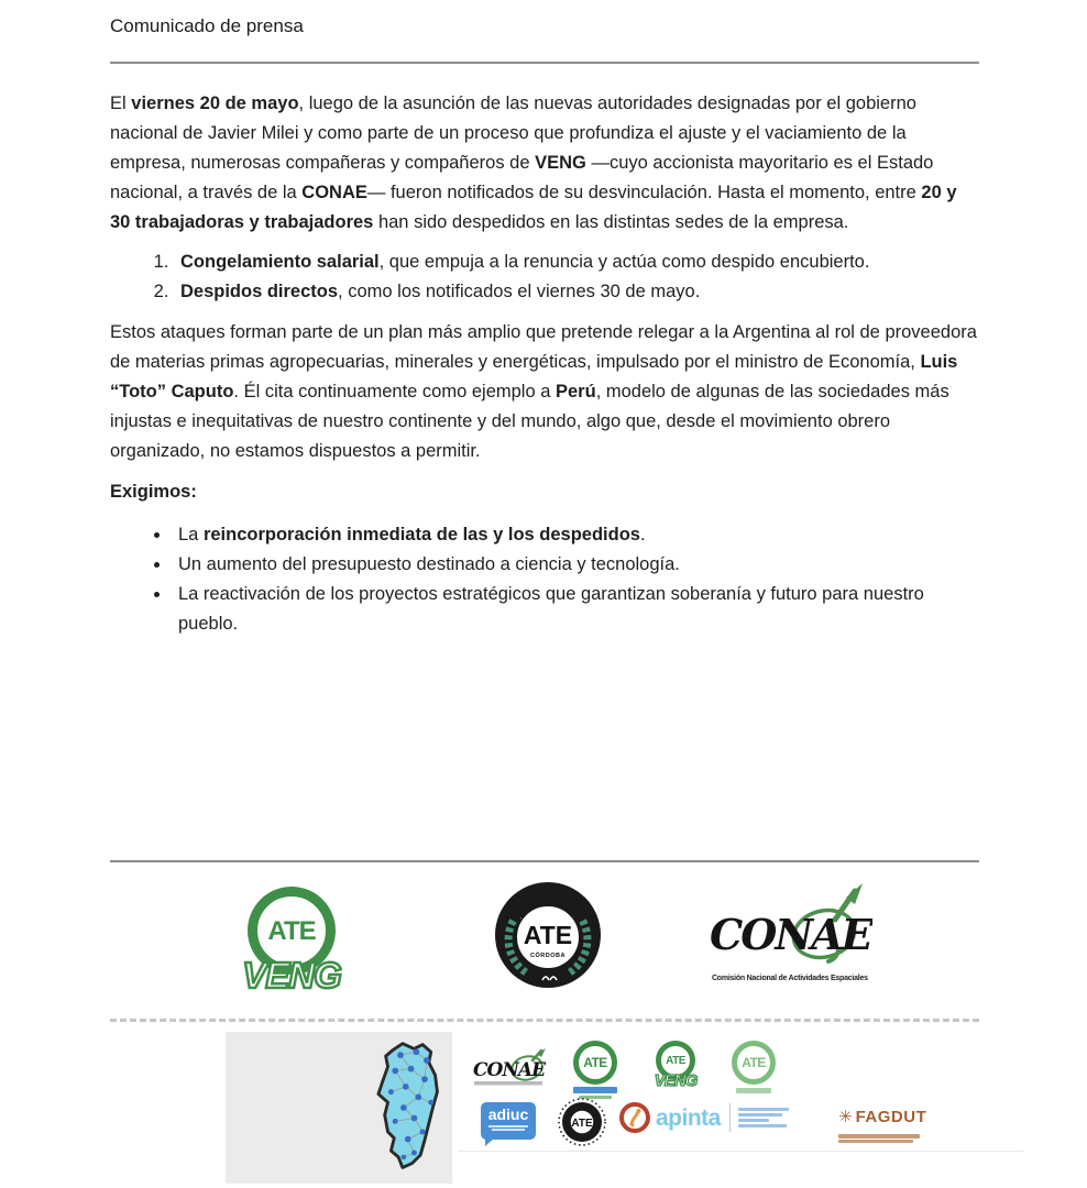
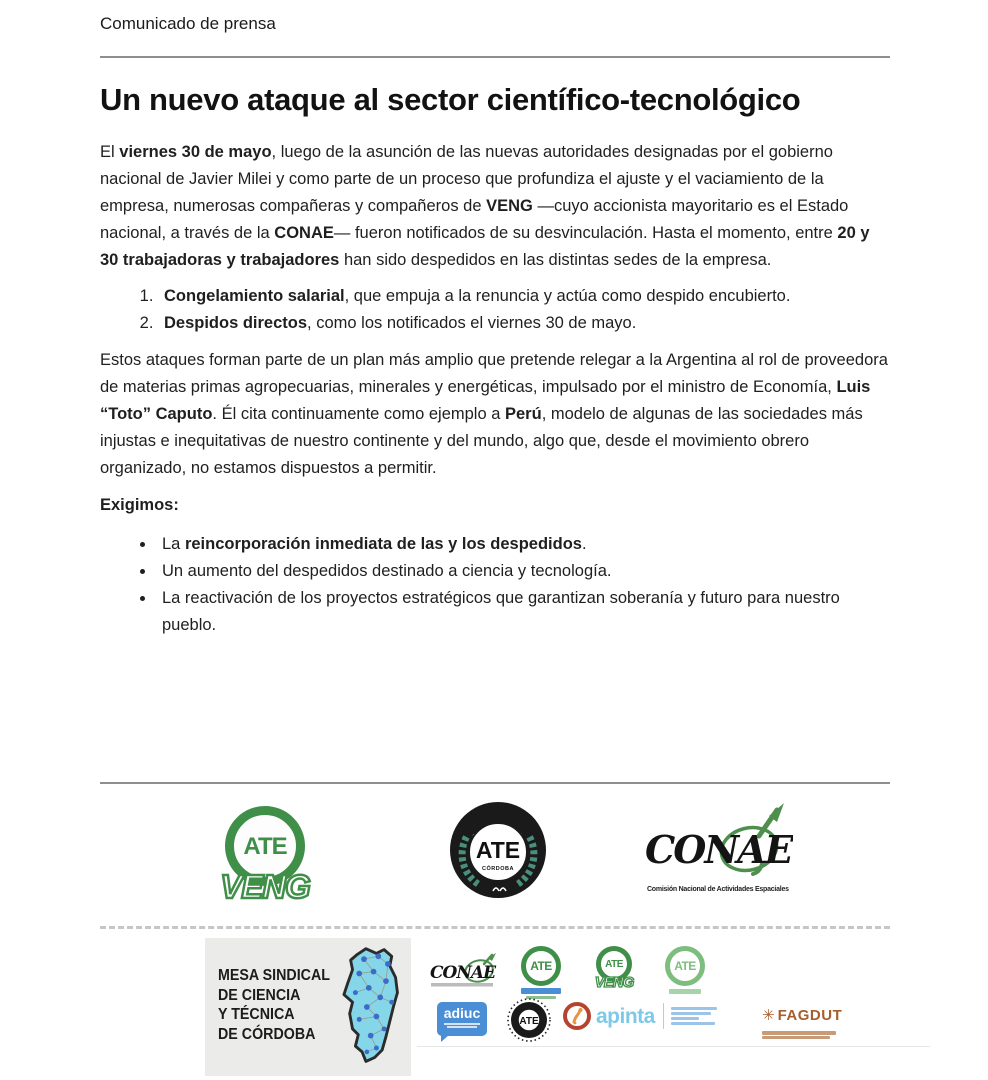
  Comunicado de prensa
+ Un nuevo ataque al sector científico-tecnológico
- El viernes 20 de mayo, luego de la asunción de las nuevas autoridades designadas por el gobierno nacional de Javier Milei y como parte de un proceso que profundiza el ajuste y el vaciamiento de la empresa, numerosas compañeras y compañeros de VENG —cuyo accionista mayoritario es el Estado nacional, a través de la CONAE— fueron notificados de su desvinculación. Hasta el momento, entre 20 y 30 trabajadoras y trabajadores han sido despedidos en las distintas sedes de la empresa.
+ El viernes 30 de mayo, luego de la asunción de las nuevas autoridades designadas por el gobierno nacional de Javier Milei y como parte de un proceso que profundiza el ajuste y el vaciamiento de la empresa, numerosas compañeras y compañeros de VENG —cuyo accionista mayoritario es el Estado nacional, a través de la CONAE— fueron notificados de su desvinculación. Hasta el momento, entre 20 y 30 trabajadoras y trabajadores han sido despedidos en las distintas sedes de la empresa.
  Congelamiento salarial, que empuja a la renuncia y actúa como despido encubierto.
  Despidos directos, como los notificados el viernes 30 de mayo.
  Estos ataques forman parte de un plan más amplio que pretende relegar a la Argentina al rol de proveedora de materias primas agropecuarias, minerales y energéticas, impulsado por el ministro de Economía, Luis “Toto” Caputo. Él cita continuamente como ejemplo a Perú, modelo de algunas de las sociedades más injustas e inequitativas de nuestro continente y del mundo, algo que, desde el movimiento obrero organizado, no estamos dispuestos a permitir.
  Exigimos:
  La reincorporación inmediata de las y los despedidos.
- Un aumento del presupuesto destinado a ciencia y tecnología.
+ Un aumento del despedidos destinado a ciencia y tecnología.
  La reactivación de los proyectos estratégicos que garantizan soberanía y futuro para nuestro pueblo.
  ATE
  VENG
  ATE
  CONAE
+ MESA SINDICAL
+ DE CIENCIA
+ Y TÉCNICA
+ DE CÓRDOBA
  CONAE
  ATE
  ATE
  VENG
  ATE
  adiuc
  ATE
  apinta
  ✳
  FAGDUT
